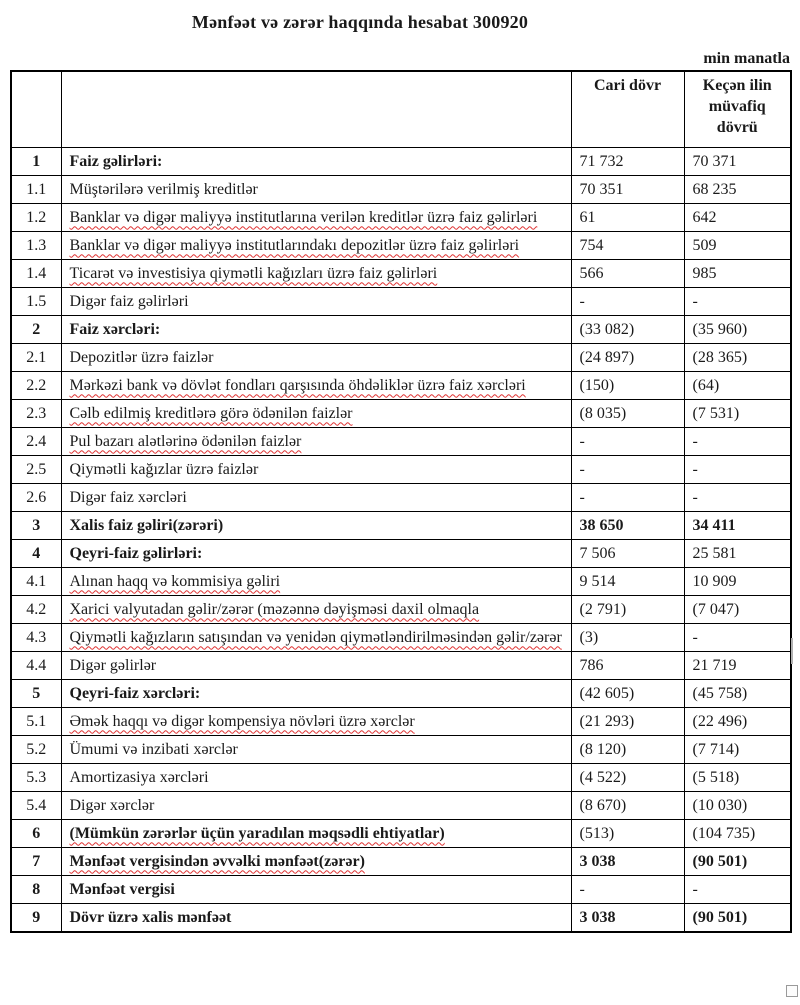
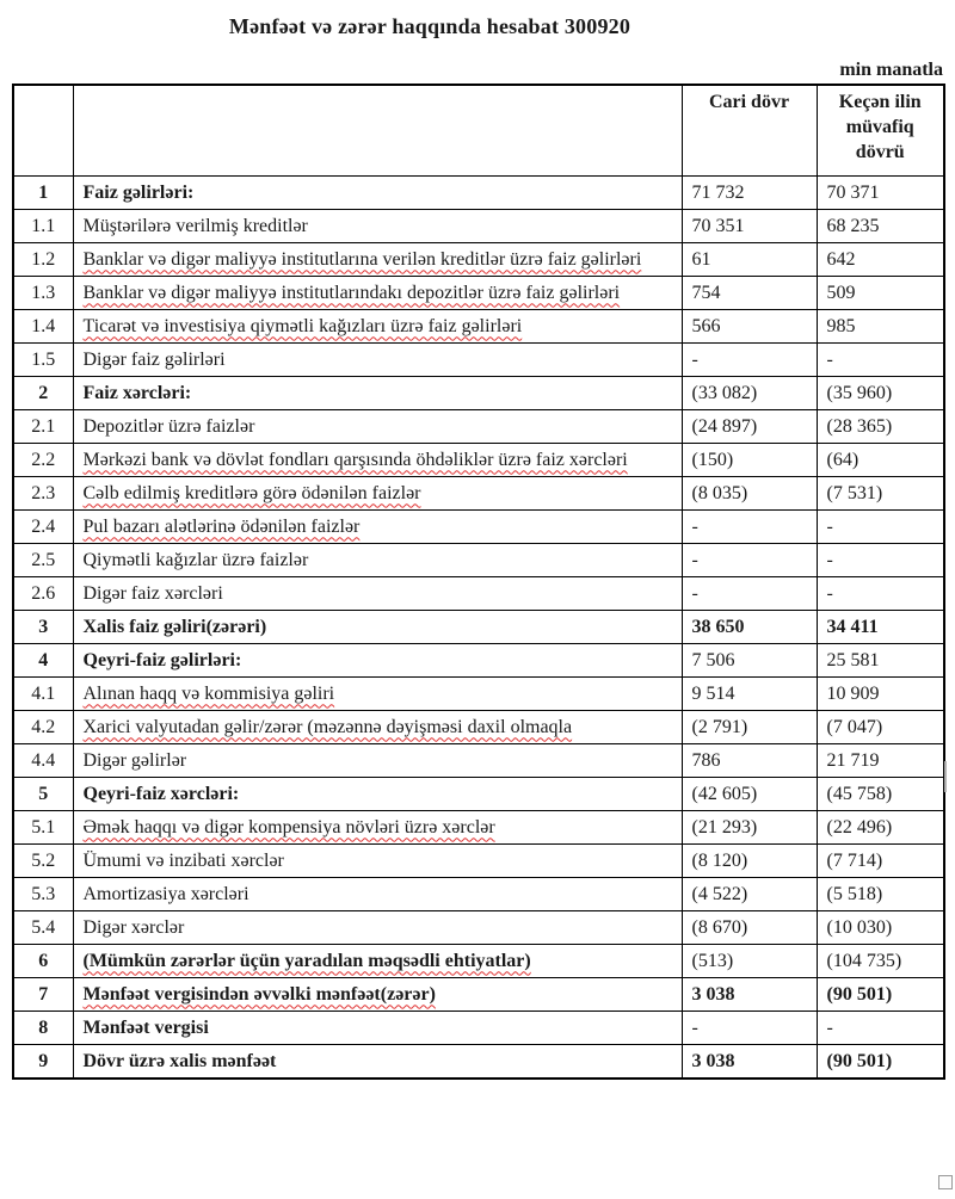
  Mənfəət və zərər haqqında hesabat 300920
  min manatla
  		Cari dövr	Keçən ilin müvafiq dövrü
  1	Faiz gəlirləri:	71 732	70 371
  1.1	Müştərilərə verilmiş kreditlər	70 351	68 235
  1.2	Banklar və digər maliyyə institutlarına verilən kreditlər üzrə faiz gəlirləri	61	642
  1.3	Banklar və digər maliyyə institutlarındakı depozitlər üzrə faiz gəlirləri	754	509
  1.4	Ticarət və investisiya qiymətli kağızları üzrə faiz gəlirləri	566	985
  1.5	Digər faiz gəlirləri	-	-
  2	Faiz xərcləri:	(33 082)	(35 960)
  2.1	Depozitlər üzrə faizlər	(24 897)	(28 365)
  2.2	Mərkəzi bank və dövlət fondları qarşısında öhdəliklər üzrə faiz xərcləri	(150)	(64)
  2.3	Cəlb edilmiş kreditlərə görə ödənilən faizlər	(8 035)	(7 531)
  2.4	Pul bazarı alətlərinə ödənilən faizlər	-	-
  2.5	Qiymətli kağızlar üzrə faizlər	-	-
  2.6	Digər faiz xərcləri	-	-
  3	Xalis faiz gəliri(zərəri)	38 650	34 411
  4	Qeyri-faiz gəlirləri:	7 506	25 581
  4.1	Alınan haqq və kommisiya gəliri	9 514	10 909
  4.2	Xarici valyutadan gəlir/zərər (məzənnə dəyişməsi daxil olmaqla	(2 791)	(7 047)
- 4.3	Qiymətli kağızların satışından və yenidən qiymətləndirilməsindən gəlir/zərər	(3)	-
  4.4	Digər gəlirlər	786	21 719
  5	Qeyri-faiz xərcləri:	(42 605)	(45 758)
  5.1	Əmək haqqı və digər kompensiya növləri üzrə xərclər	(21 293)	(22 496)
  5.2	Ümumi və inzibati xərclər	(8 120)	(7 714)
  5.3	Amortizasiya xərcləri	(4 522)	(5 518)
  5.4	Digər xərclər	(8 670)	(10 030)
  6	(Mümkün zərərlər üçün yaradılan məqsədli ehtiyatlar)	(513)	(104 735)
  7	Mənfəət vergisindən əvvəlki mənfəət(zərər)	3 038	(90 501)
  8	Mənfəət vergisi	-	-
  9	Dövr üzrə xalis mənfəət	3 038	(90 501)
